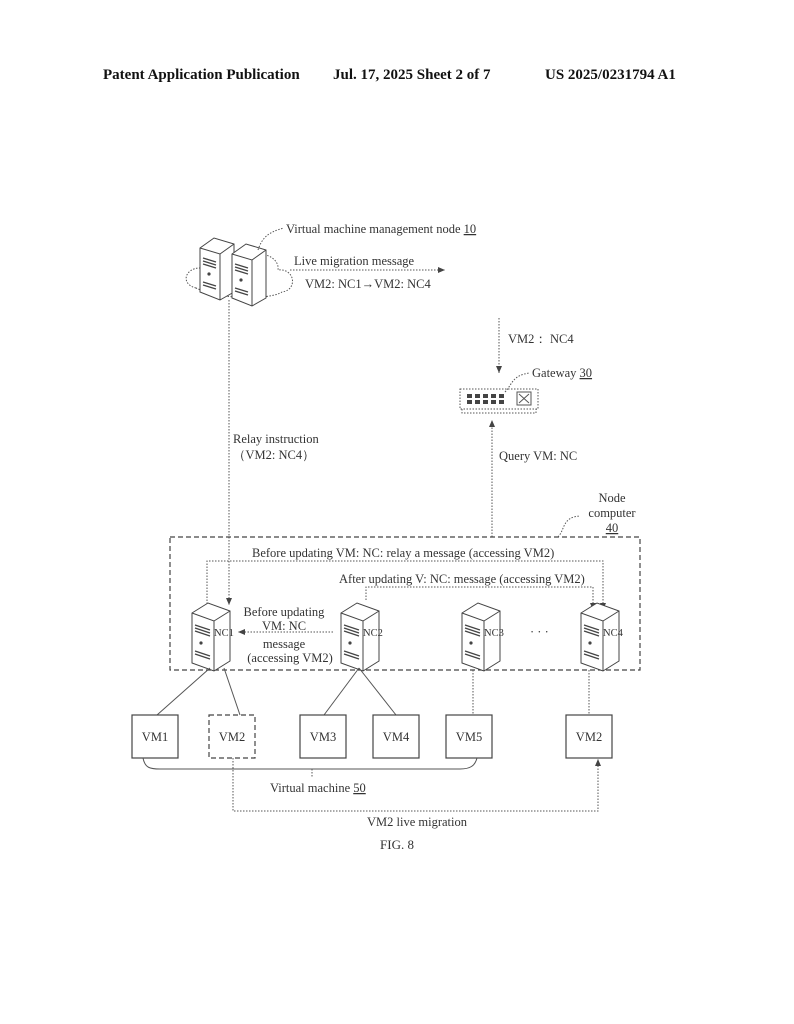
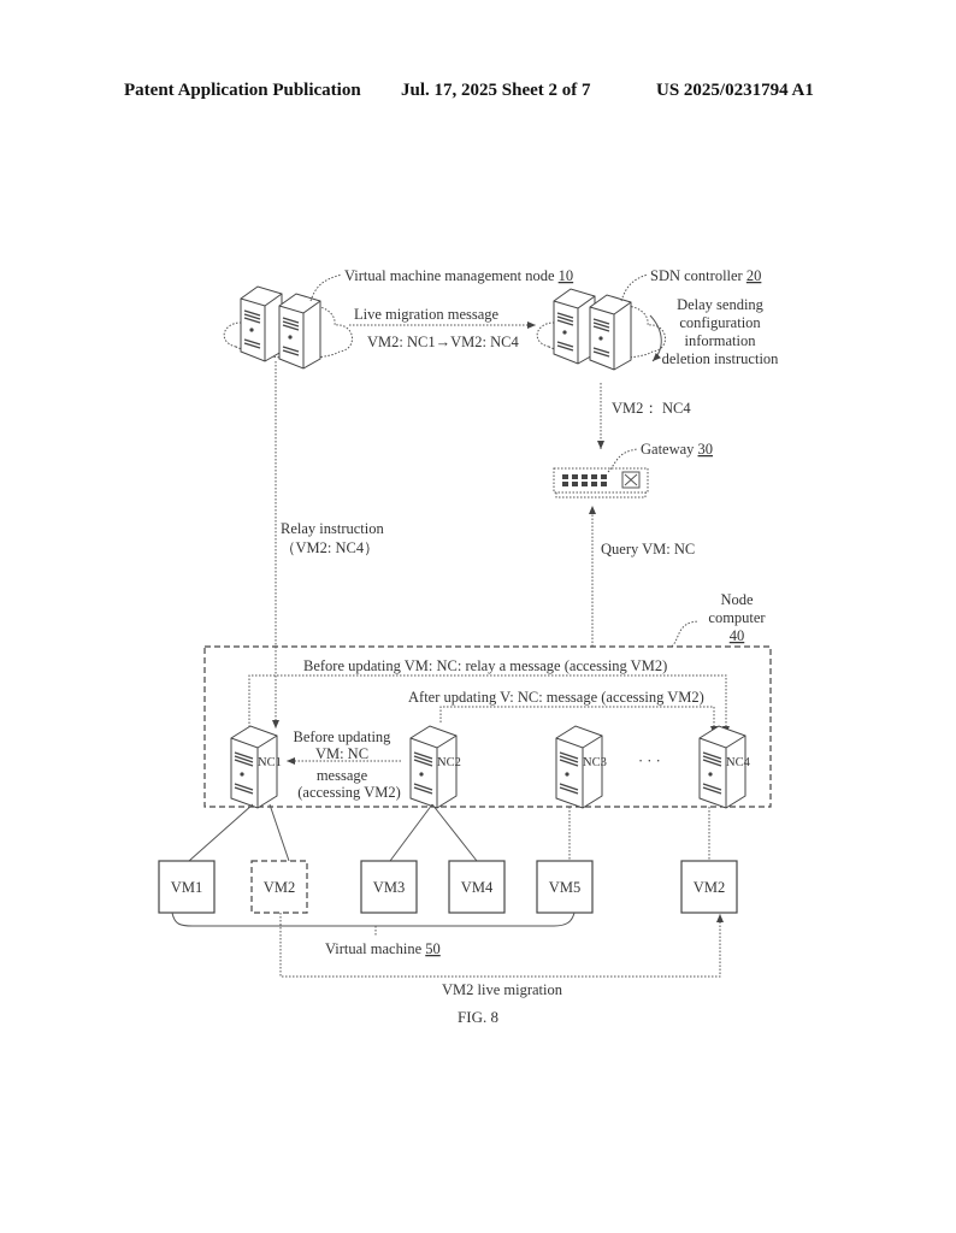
  Patent Application Publication
  Jul. 17, 2025 Sheet 2 of 7
  US 2025/0231794 A1
  Virtual machine management node 10
+ SDN controller 20
+ Delay sending
+ configuration
+ information
+ deletion instruction
  Live migration message
  VM2: NC1→VM2: NC4
  VM2： NC4
  Gateway 30
  Query VM: NC
  Relay instruction
  （VM2: NC4）
  Node
  computer
  40
  Before updating VM: NC: relay a message (accessing VM2)
  After updating V: NC: message (accessing VM2)
  Before updating
  VM: NC
  message
  (accessing VM2)
  NC1
  NC2
  NC3
  · · ·
  NC4
  VM1
  VM2
  VM3
  VM4
  VM5
  VM2
  Virtual machine 50
  VM2 live migration
  FIG. 8
